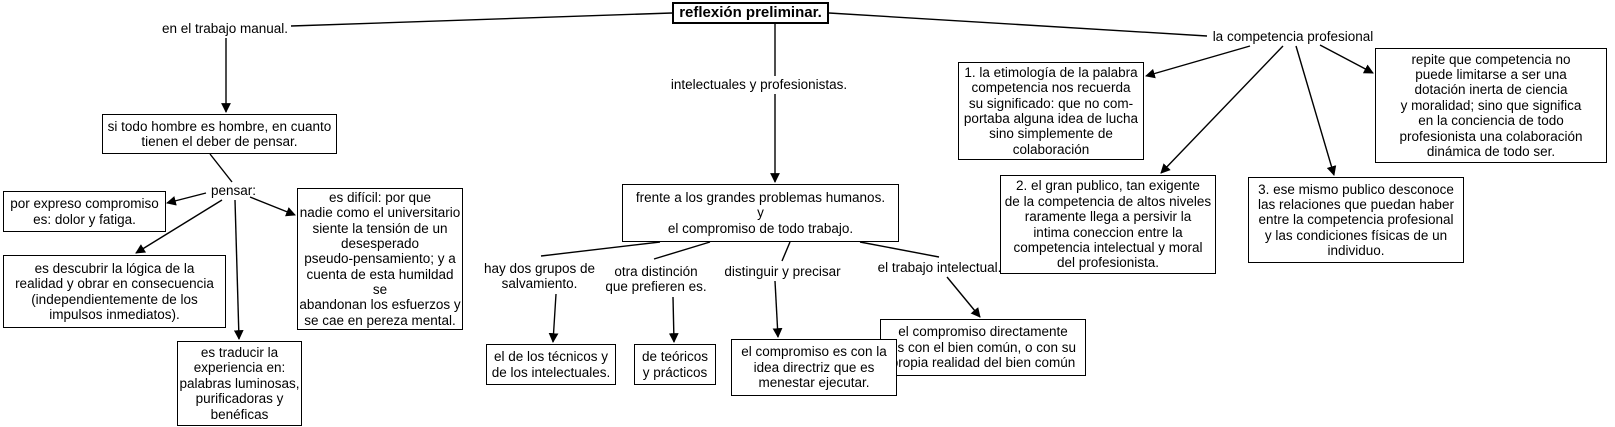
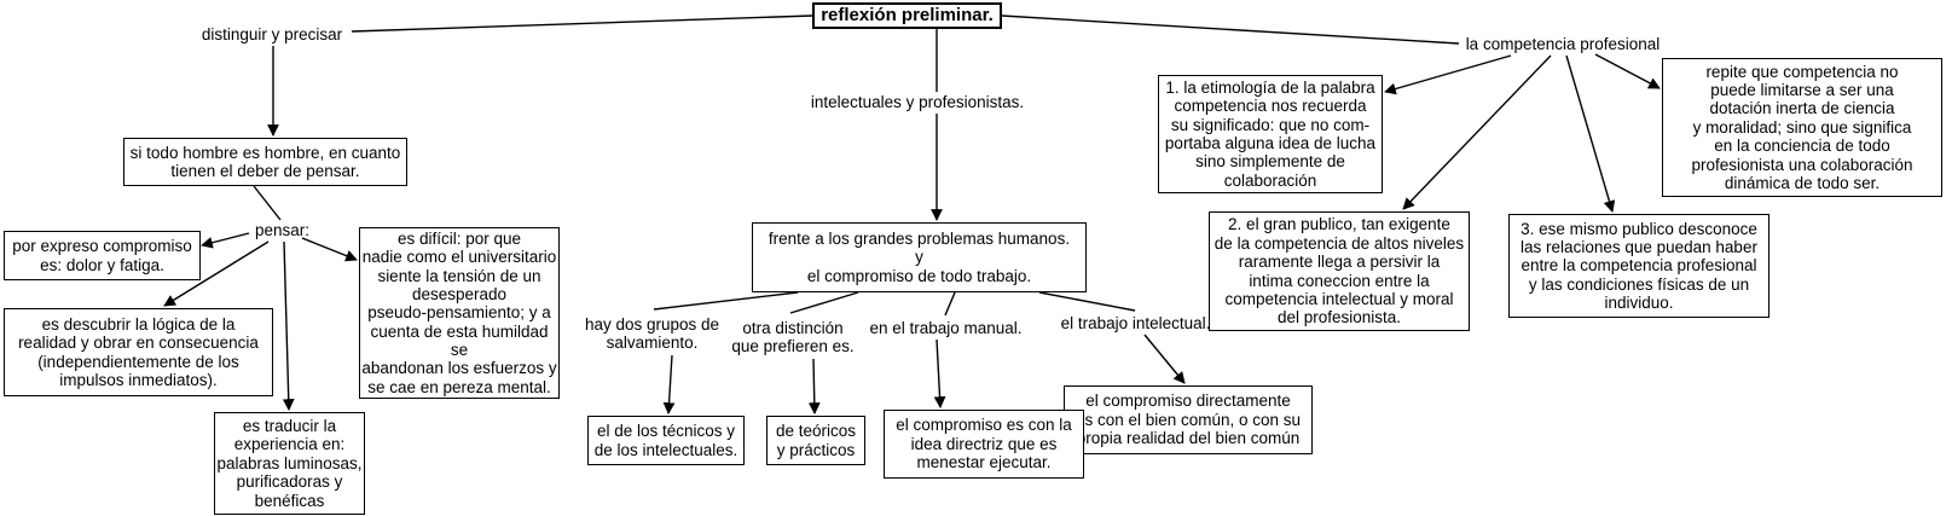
  reflexión preliminar.
- en el trabajo manual.
+ distinguir y precisar
  la competencia profesional
  intelectuales y profesionistas.
  si todo hombre es hombre, en cuanto
  tienen el deber de pensar.
  1. la etimología de la palabra
  competencia nos recuerda
  su significado: que no com-
  portaba alguna idea de lucha
  sino simplemente de
  colaboración
  repite que competencia no
  puede limitarse a ser una
  dotación inerta de ciencia
  y moralidad; sino que significa
  en la conciencia de todo
  profesionista una colaboración
  dinámica de todo ser.
  pensar:
  por expreso compromiso
  es: dolor y fatiga.
  es difícil: por que
  nadie como el universitario
  siente la tensión de un
  desesperado
  pseudo-pensamiento; y a
  cuenta de esta humildad se
  abandonan los esfuerzos y
  se cae en pereza mental.
  frente a los grandes problemas humanos.
  y
  el compromiso de todo trabajo.
  2. el gran publico, tan exigente
  de la competencia de altos niveles
  raramente llega a persivir la
  intima coneccion entre la
  competencia intelectual y moral
  del profesionista.
  3. ese mismo publico desconoce
  las relaciones que puedan haber
  entre la competencia profesional
  y las condiciones físicas de un
  individuo.
  es descubrir la lógica de la
  realidad y obrar en consecuencia
  (independientemente de los
  impulsos inmediatos).
  hay dos grupos de
  salvamiento.
  otra distinción
  que prefieren es.
- distinguir y precisar
+ en el trabajo manual.
  el trabajo intelectual.
  el compromiso directamente
  s con el bien común, o con su
  ropia realidad del bien común
  es traducir la
  experiencia en:
  palabras luminosas,
  purificadoras y
  benéficas
  el de los técnicos y
  de los intelectuales.
  de teóricos
  y prácticos
  el compromiso es con la
  idea directriz que es
  menestar ejecutar.
